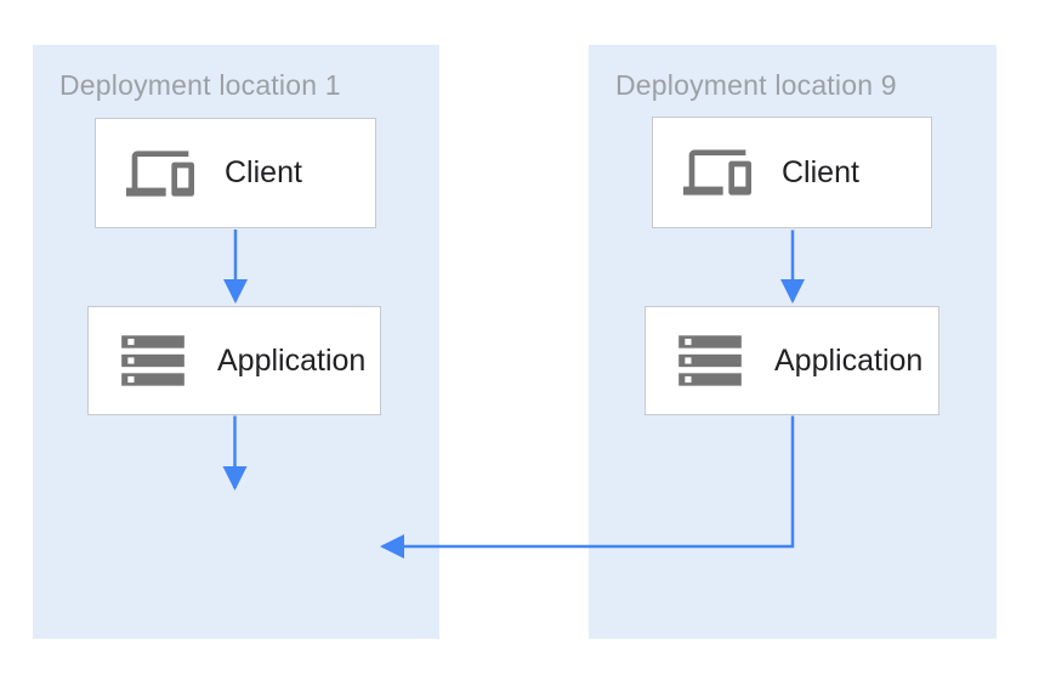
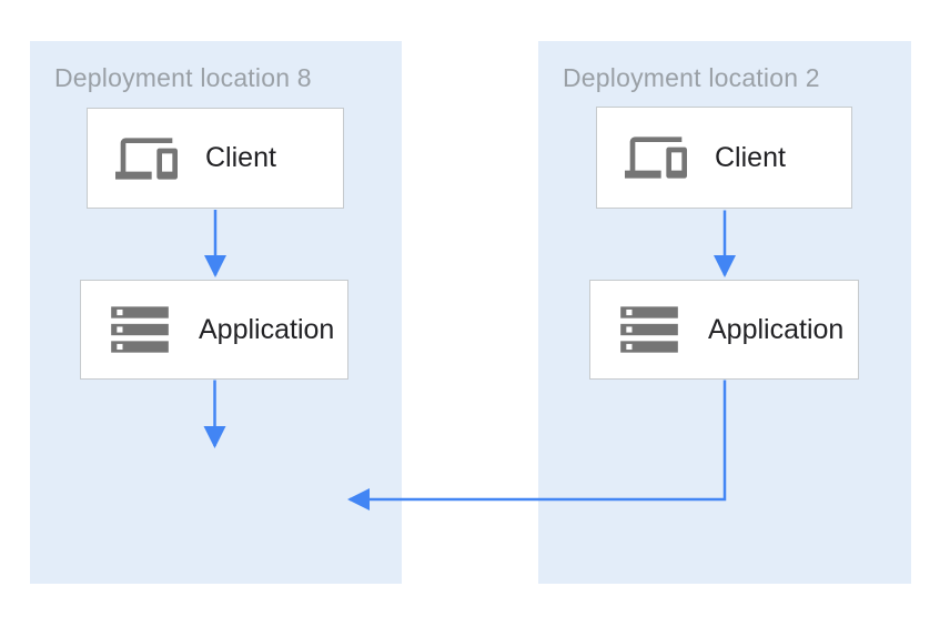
- Deployment location 1
+ Deployment location 8
- Deployment location 9
+ Deployment location 2
  Client
  Application
  Client
  Application
